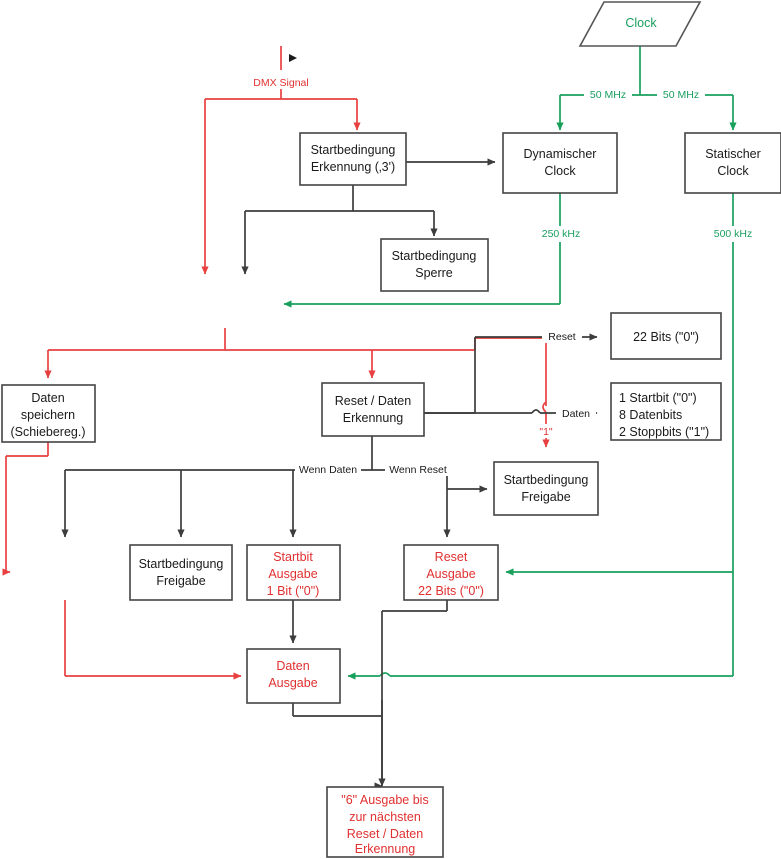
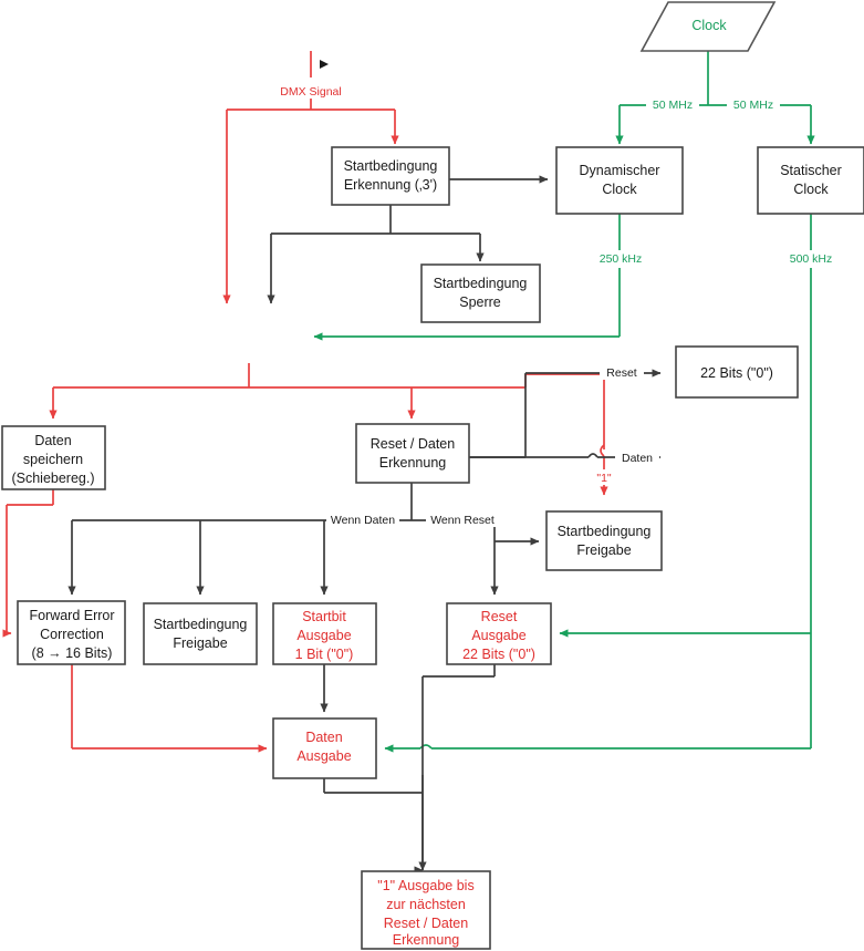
  Clock
  Startbedingung
  Erkennung (‚3')
  Dynamischer
  Clock
  Statischer
  Clock
  Startbedingung
  Sperre
  Daten
  speichern
  (Schiebereg.)
  Reset / Daten
  Erkennung
  22 Bits ("0")
- 1 Startbit ("0")
- 8 Datenbits
- 2 Stoppbits ("1")
  Startbedingung
  Freigabe
+ Forward Error
+ Correction
+ (8 → 16 Bits)
  Startbedingung
  Freigabe
  Startbit
  Ausgabe
  1 Bit ("0")
  Reset
  Ausgabe
  22 Bits ("0")
  Daten
  Ausgabe
- "6" Ausgabe bis
+ "1" Ausgabe bis
  zur nächsten
  Reset / Daten
  Erkennung
  DMX Signal
  50 MHz
  50 MHz
  250 kHz
  500 kHz
  Reset
  Daten
  "1"
  Wenn Daten
  Wenn Reset
